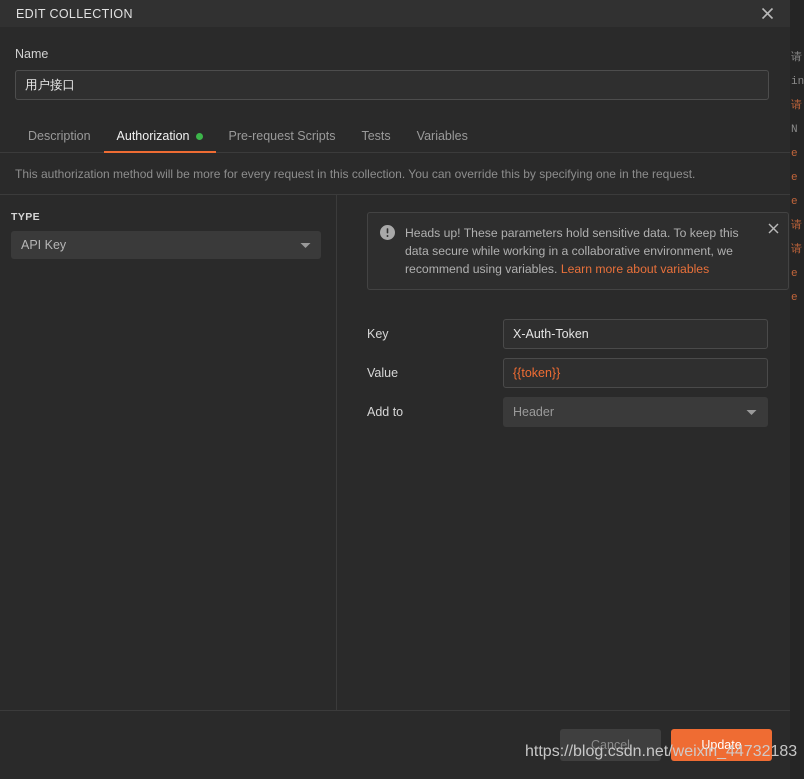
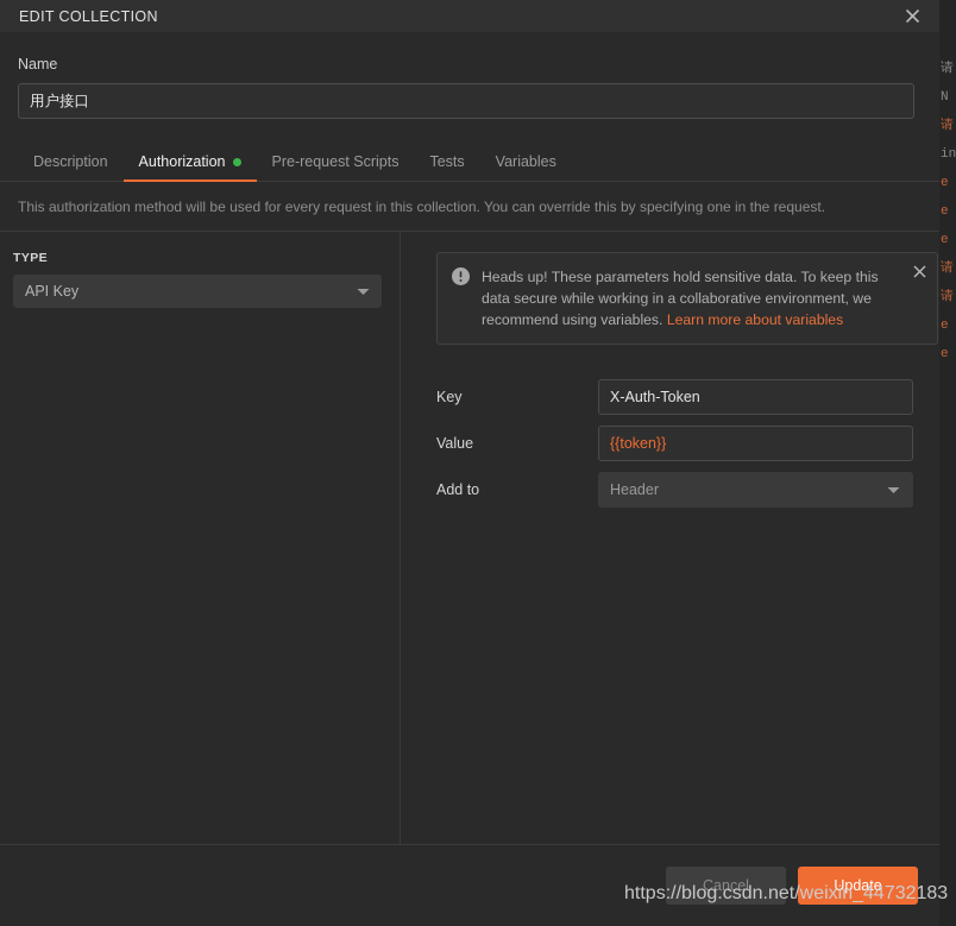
  请
- in
+ N
  请
- N
+ in
  e
  e
  e
  请
  请
  e
  e
  EDIT COLLECTION
  Name
  用户接口
  Description
  Authorization
  Pre-request Scripts
  Tests
  Variables
- This authorization method will be more for every request in this collection. You can override this by specifying one in the request.
+ This authorization method will be used for every request in this collection. You can override this by specifying one in the request.
  TYPE
  API Key
  Heads up! These parameters hold sensitive data. To keep this data secure while working in a collaborative environment, we recommend using variables. Learn more about variables
  Key
  X-Auth-Token
  Value
  {{token}}
  Add to
  Header
  Cancel
  Update
  https://blog.csdn.net/weixin_44732183
